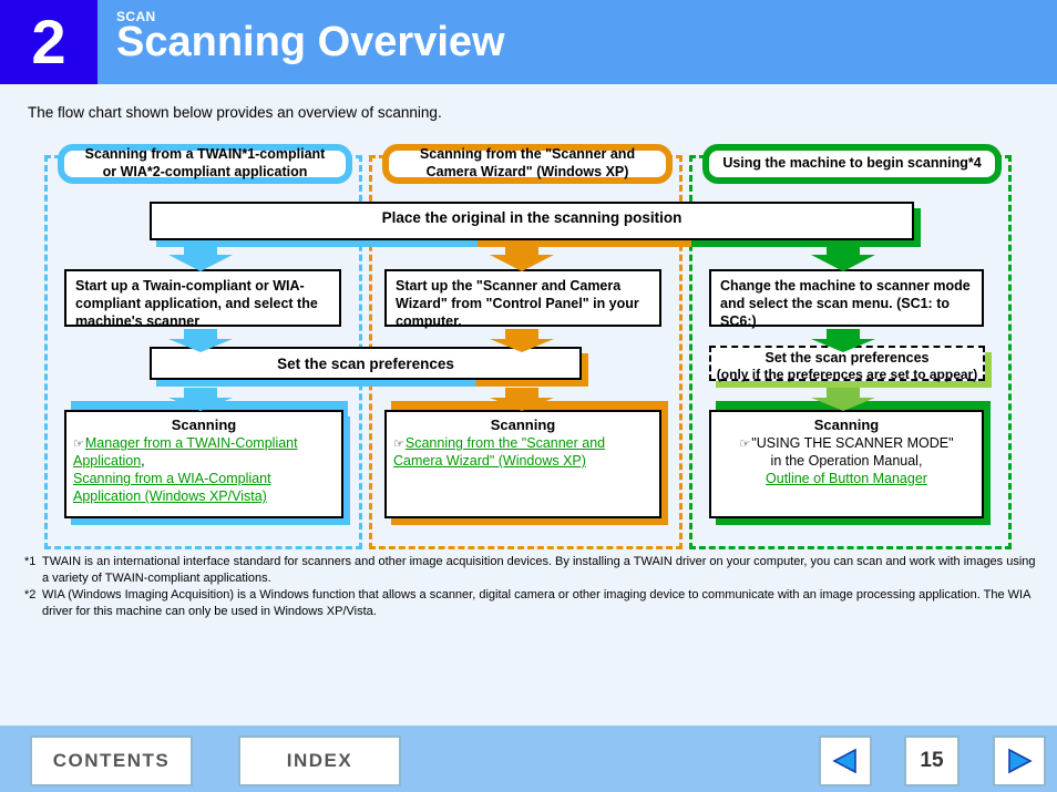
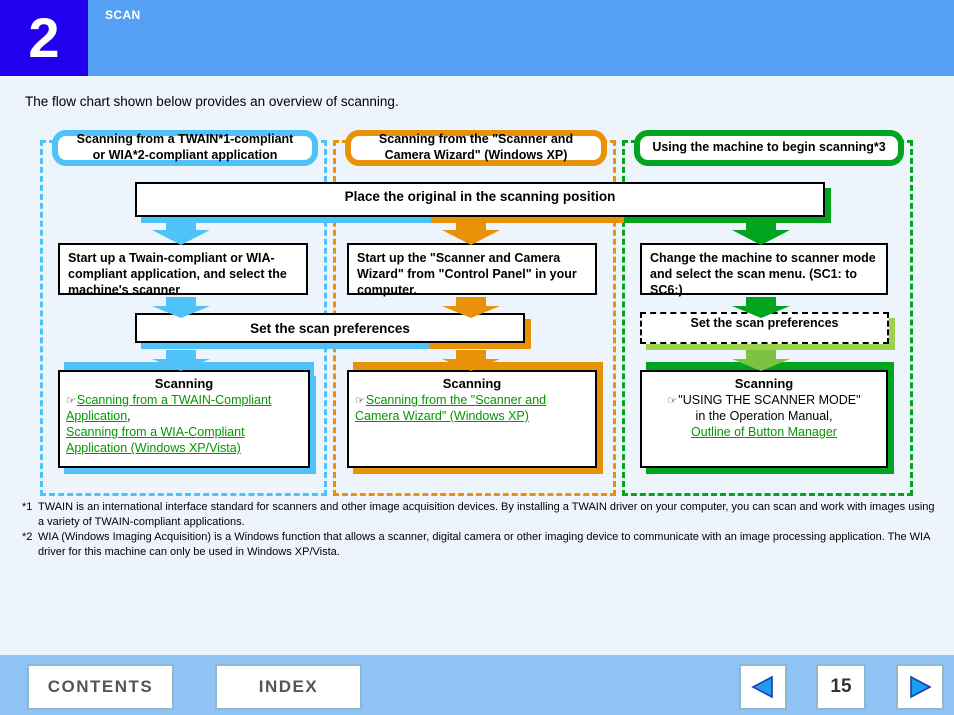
  2
  SCAN
- Scanning Overview
  The flow chart shown below provides an overview of scanning.
  Scanning from a TWAIN*1-compliant
  or WIA*2-compliant application
  Scanning from the "Scanner and
  Camera Wizard" (Windows XP)
- Using the machine to begin scanning*4
+ Using the machine to begin scanning*3
  Place the original in the scanning position
  Start up a Twain-compliant or WIA-compliant application, and select the machine's scanner
  Start up the "Scanner and Camera Wizard" from "Control Panel" in your computer.
  Change the machine to scanner mode and select the scan menu. (SC1: to SC6:)
  Set the scan preferences
  Set the scan preferences
- (only if the preferences are set to appear)
  Scanning
- ☞Manager from a TWAIN-Compliant Application,
+ ☞Scanning from a TWAIN-Compliant Application,
  Scanning from a WIA-Compliant Application (Windows XP/Vista)
  Scanning
  ☞Scanning from the "Scanner and Camera Wizard" (Windows XP)
  Scanning
  ☞"USING THE SCANNER MODE"
  in the Operation Manual,
  Outline of Button Manager
  *1
  TWAIN is an international interface standard for scanners and other image acquisition devices. By installing a TWAIN driver on your computer, you can scan and work with images using a variety of TWAIN-compliant applications.
  *2
  WIA (Windows Imaging Acquisition) is a Windows function that allows a scanner, digital camera or other imaging device to communicate with an image processing application. The WIA driver for this machine can only be used in Windows XP/Vista.
  CONTENTS
  INDEX
  15
